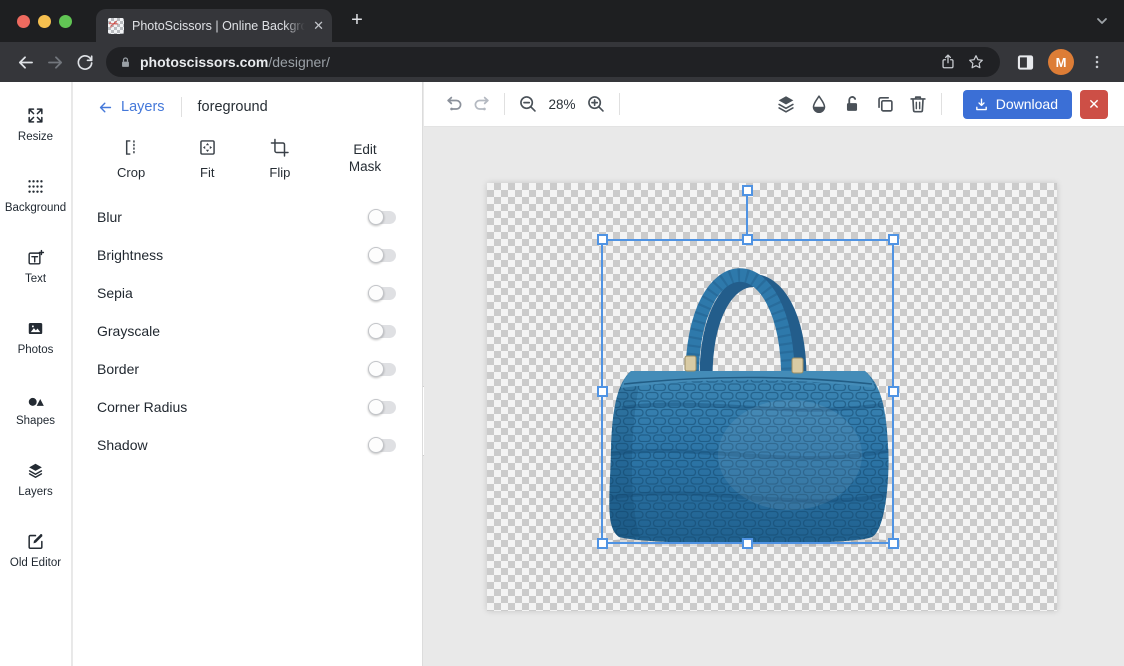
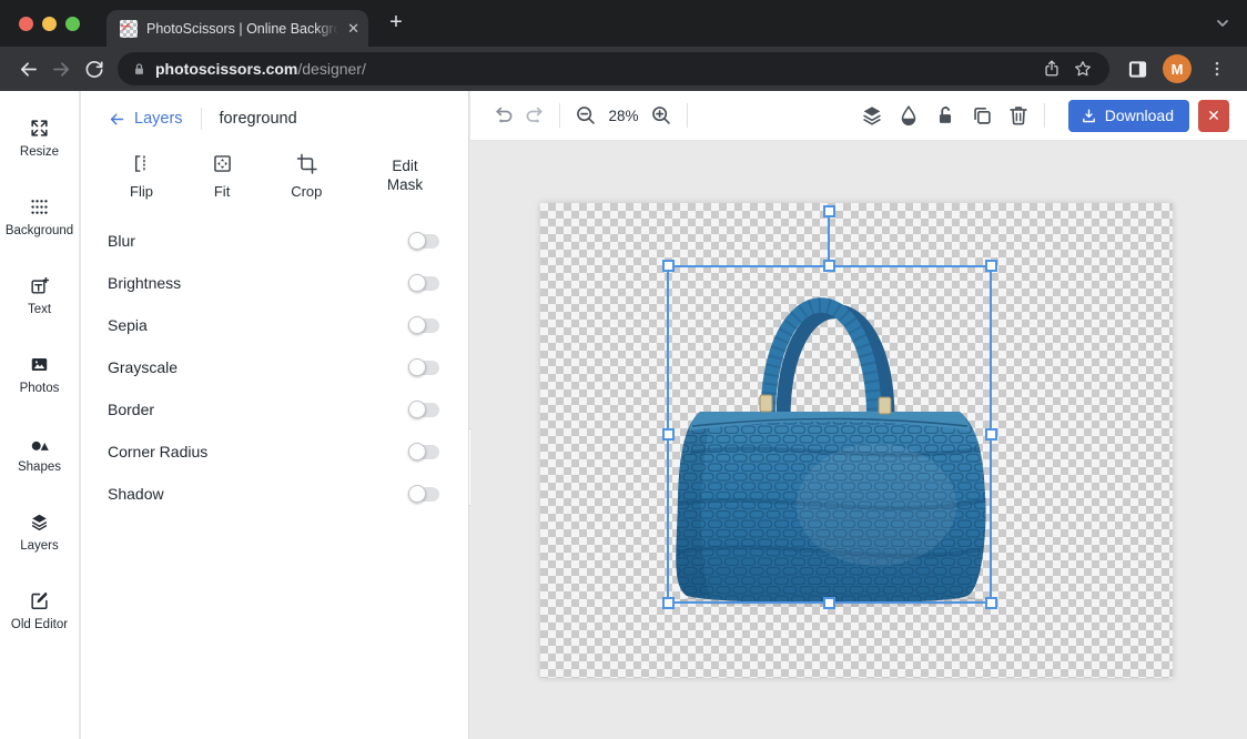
  PhotoScissors | Online Bac
  ✕
  +
  photoscissors.com/designer/
  M
  Resize
  Background
  Text
  Photos
  Shapes
  Layers
  Old Editor
  Layers
  foreground
- Crop
+ Flip
  Fit
- Flip
+ Crop
  Edit Mask
  Blur
  Brightness
  Sepia
  Grayscale
  Border
  Corner Radius
  Shadow
  28%
  Download
  ✕
